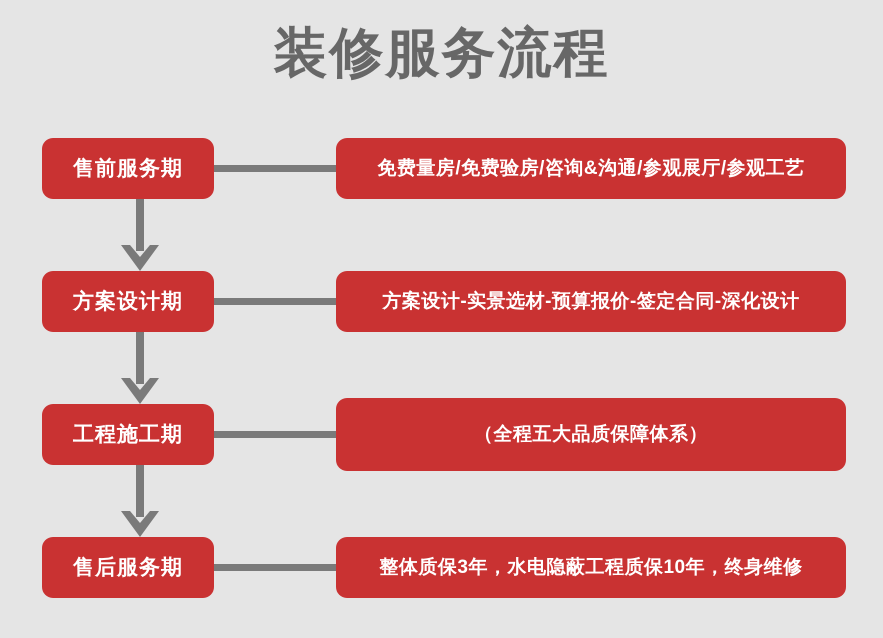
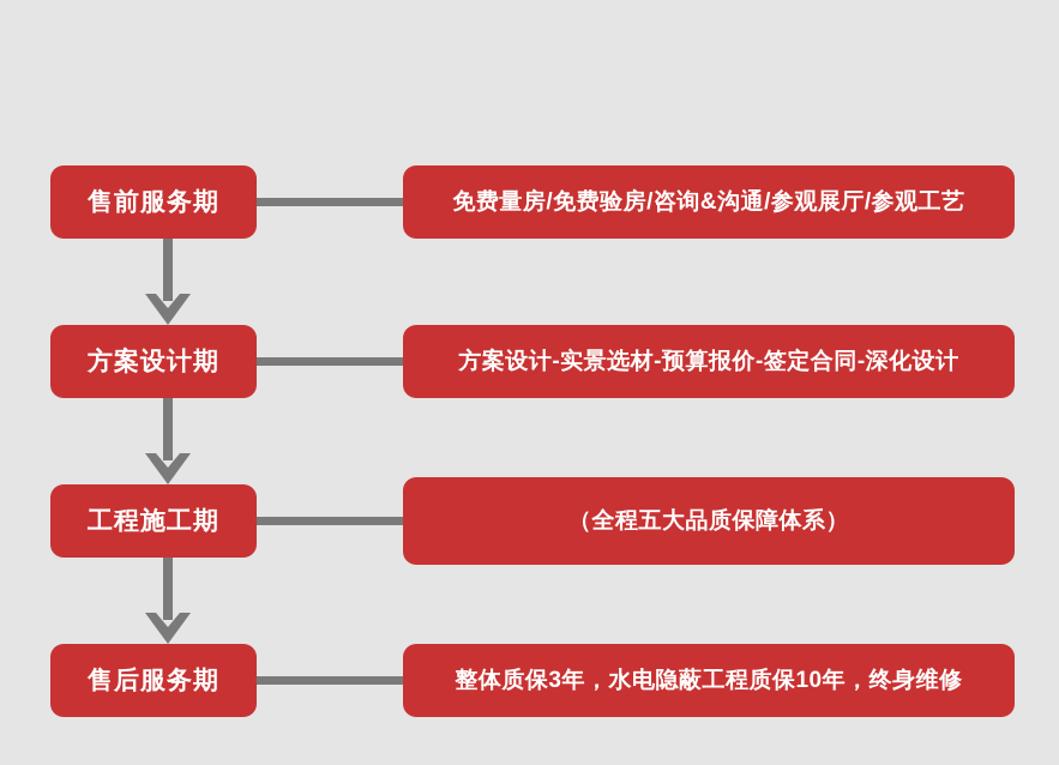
- 装修服务流程
  售前服务期
  免费量房/免费验房/咨询&沟通/参观展厅/参观工艺
  方案设计期
  方案设计-实景选材-预算报价-签定合同-深化设计
  工程施工期
  （全程五大品质保障体系）
  售后服务期
  整体质保3年，水电隐蔽工程质保10年，终身维修
